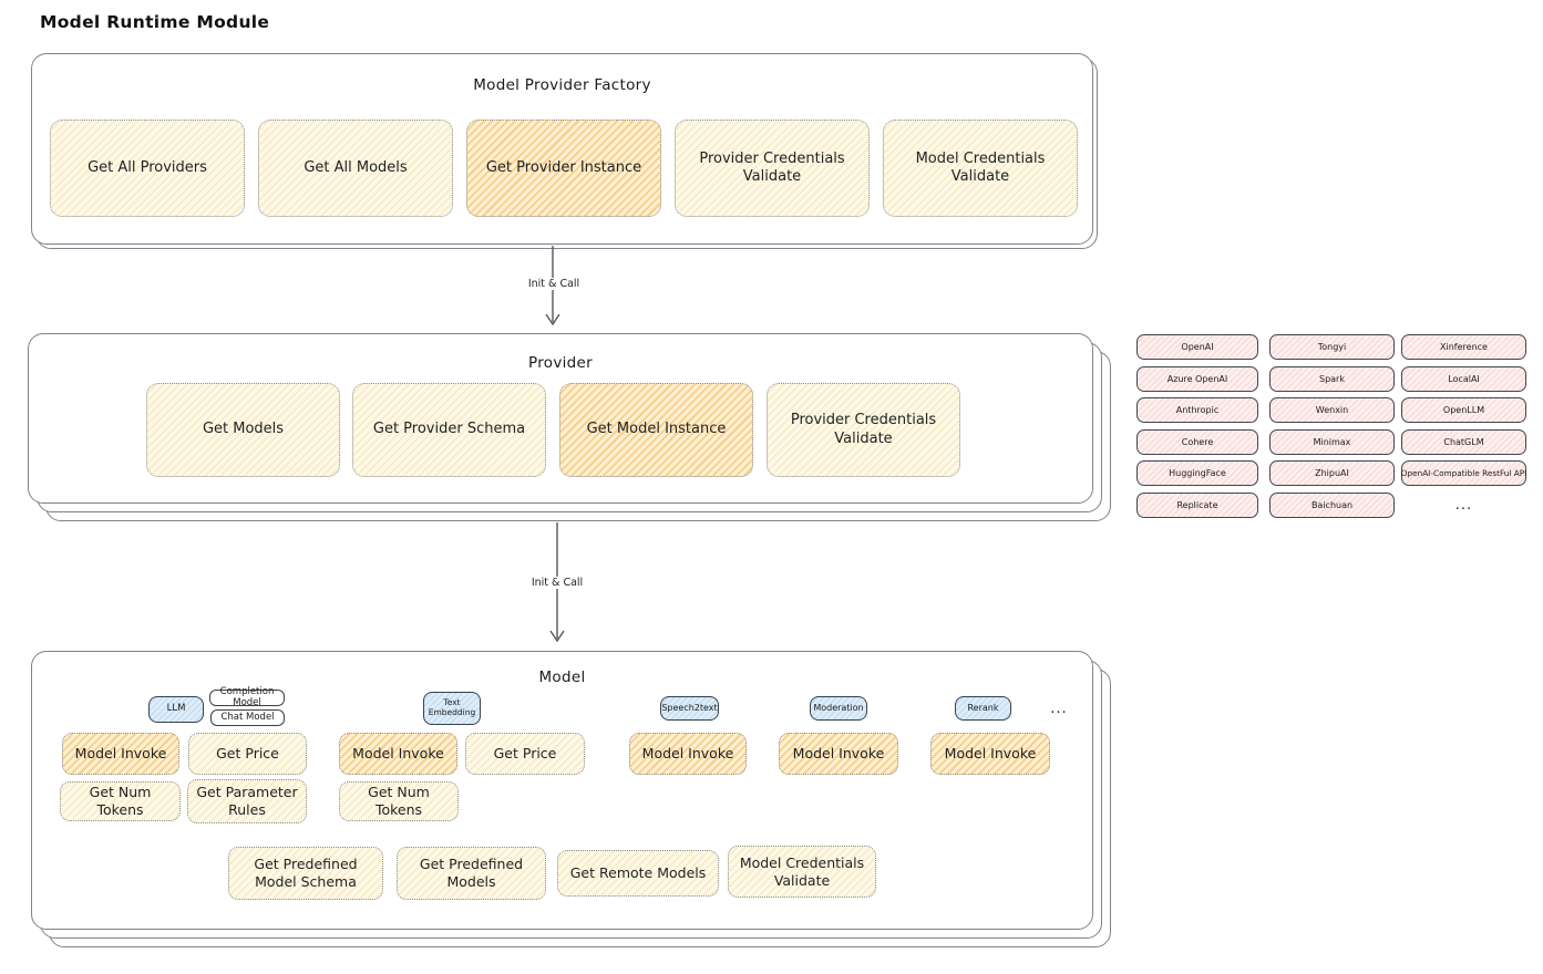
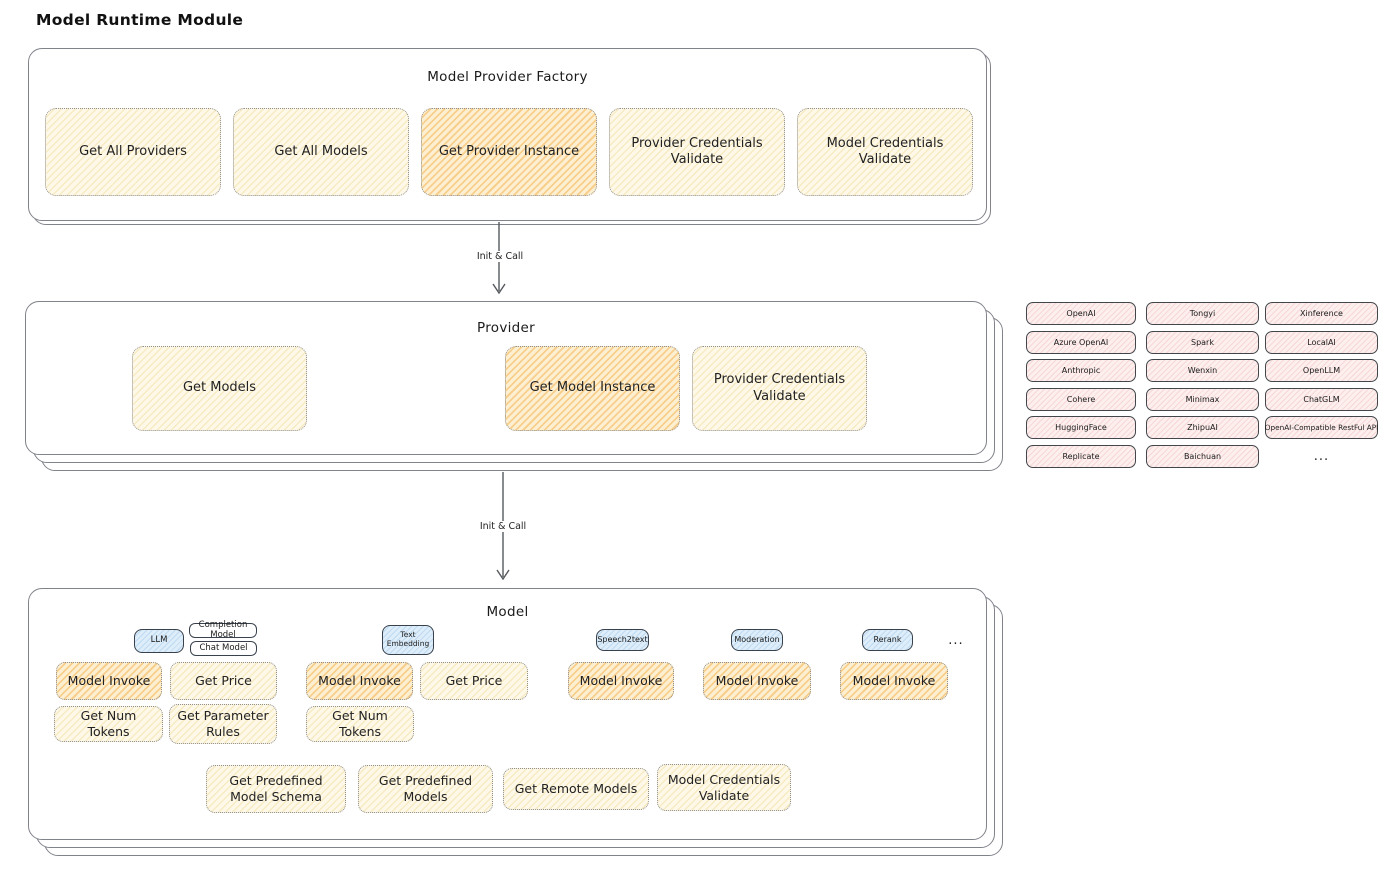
  Model Runtime Module
  Model Provider Factory
  Get All Providers
  Get All Models
  Get Provider Instance
  Provider Credentials Validate
  Model Credentials Validate
  Init & Call
  Provider
  Get Models
- Get Provider Schema
  Get Model Instance
  Provider Credentials Validate
  OpenAI
  Azure OpenAI
  Anthropic
  Cohere
  HuggingFace
  Replicate
  Tongyi
  Spark
  Wenxin
  Minimax
  ZhipuAI
  Baichuan
  Xinference
  LocalAI
  OpenLLM
  ChatGLM
  OpenAI-Compatible RestFul API
  ...
  Init & Call
  Model
  LLM
  Completion Model
  Chat Model
  Text Embedding
  Speech2text
  Moderation
  Rerank
  ...
  Model Invoke
  Get Price
  Model Invoke
  Get Price
  Model Invoke
  Model Invoke
  Model Invoke
  Get Num Tokens
  Get Parameter Rules
  Get Num Tokens
  Get Predefined Model Schema
  Get Predefined Models
  Get Remote Models
  Model Credentials Validate
